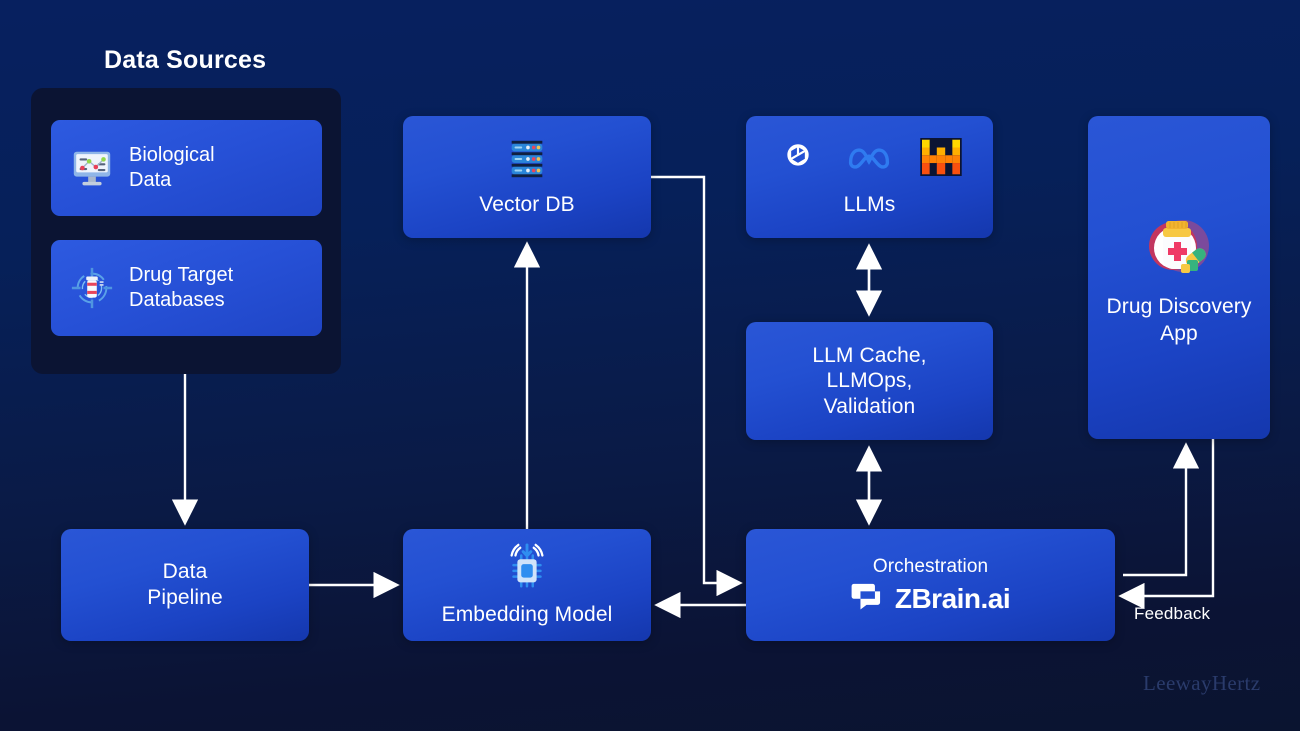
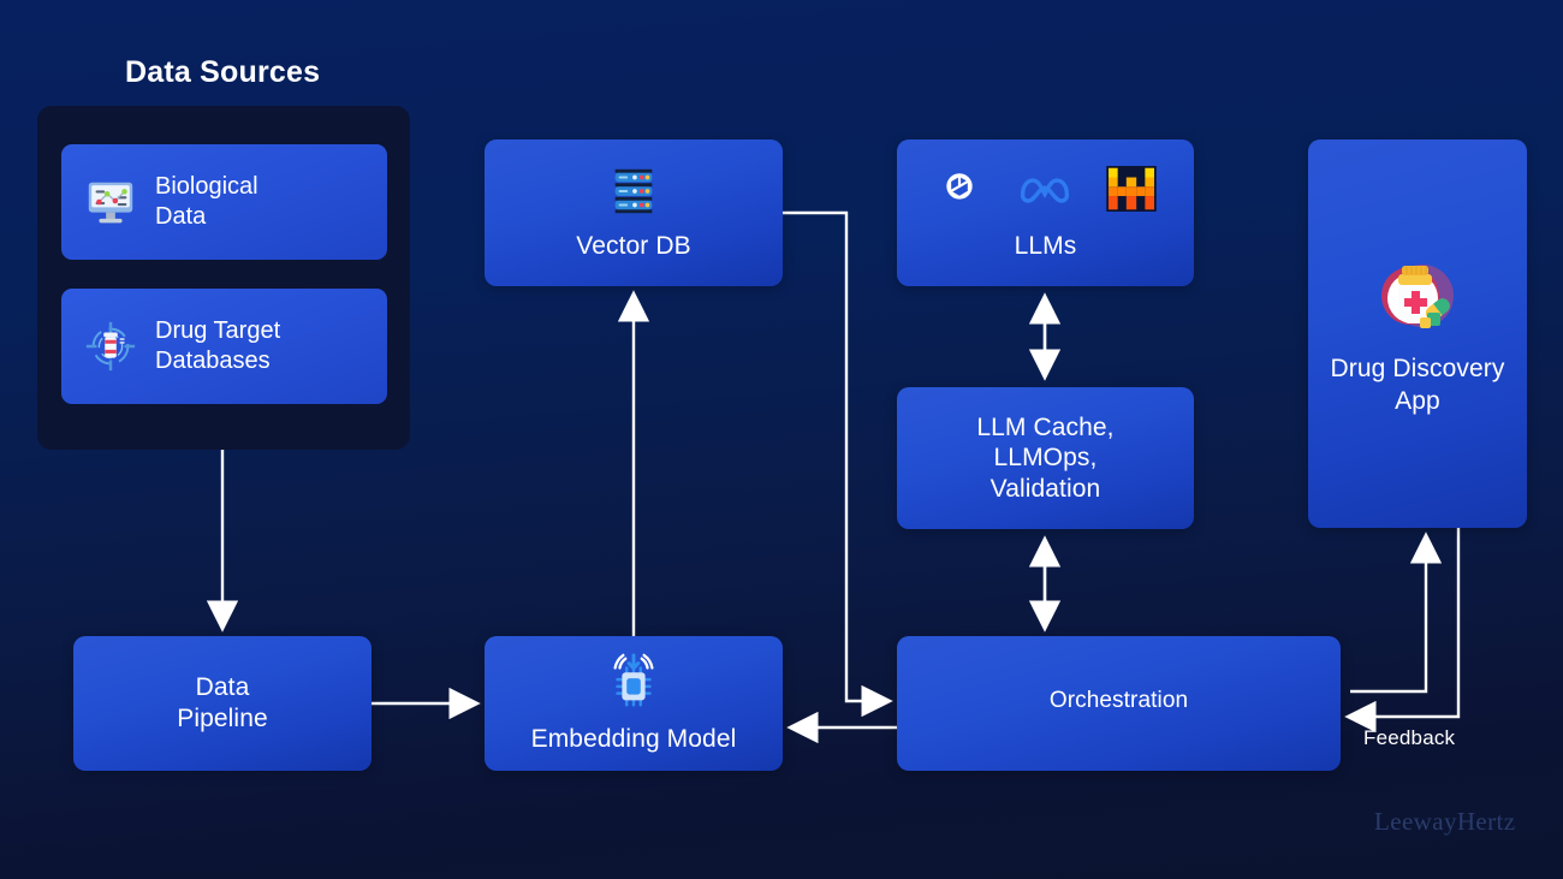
  Data Sources
  Biological
  Data
  Drug Target
  Databases
  Vector DB
  LLMs
  LLM Cache,
  LLMOps,
  Validation
  Drug Discovery
  App
  Data
  Pipeline
  Embedding Model
  Orchestration
- ZBrain.ai
  Feedback
  LeewayHertz
